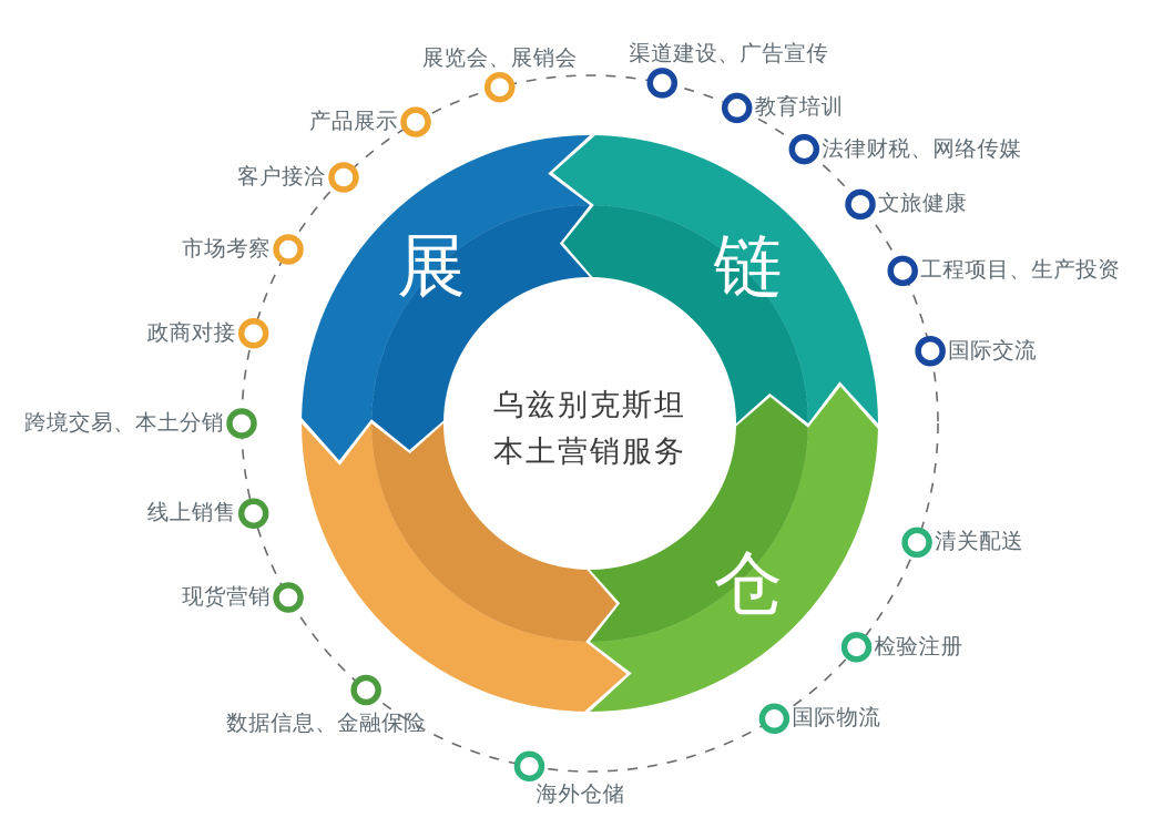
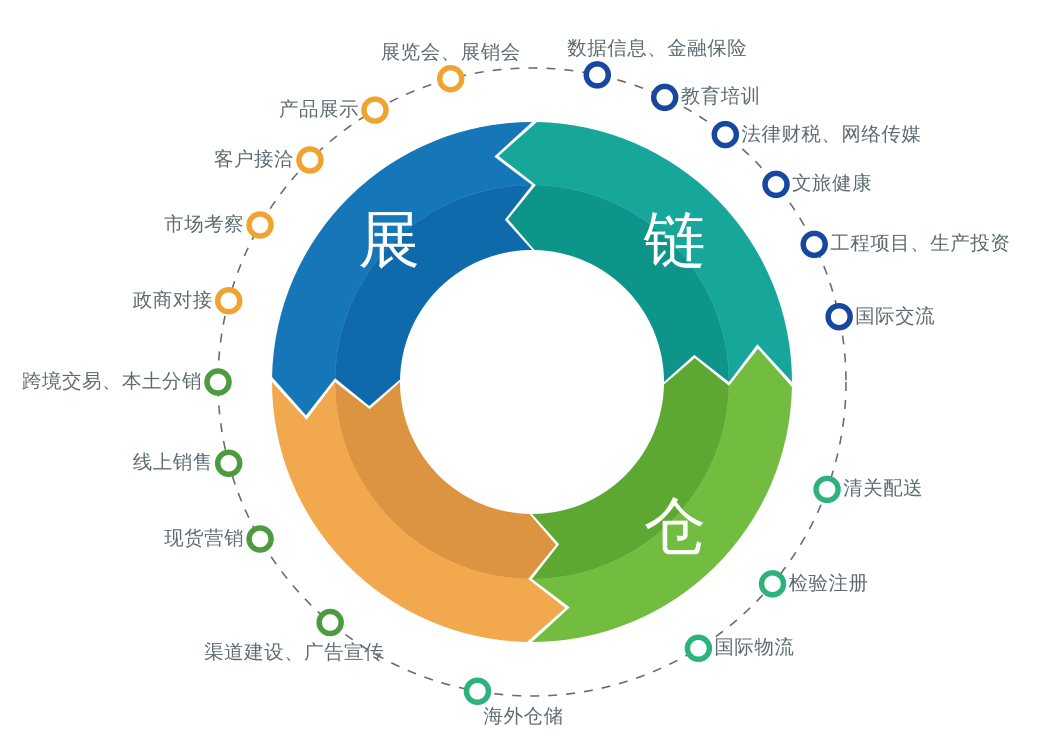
  展
  链
  仓
- 乌兹别克斯坦
- 本土营销服务
  展览会、展销会
  产品展示
  客户接洽
  市场考察
  政商对接
  跨境交易、本土分销
  线上销售
  现货营销
- 数据信息、金融保险
+ 渠道建设、广告宣传
  海外仓储
  国际物流
  检验注册
  清关配送
  国际交流
  工程项目、生产投资
  文旅健康
  法律财税、网络传媒
  教育培训
- 渠道建设、广告宣传
+ 数据信息、金融保险
